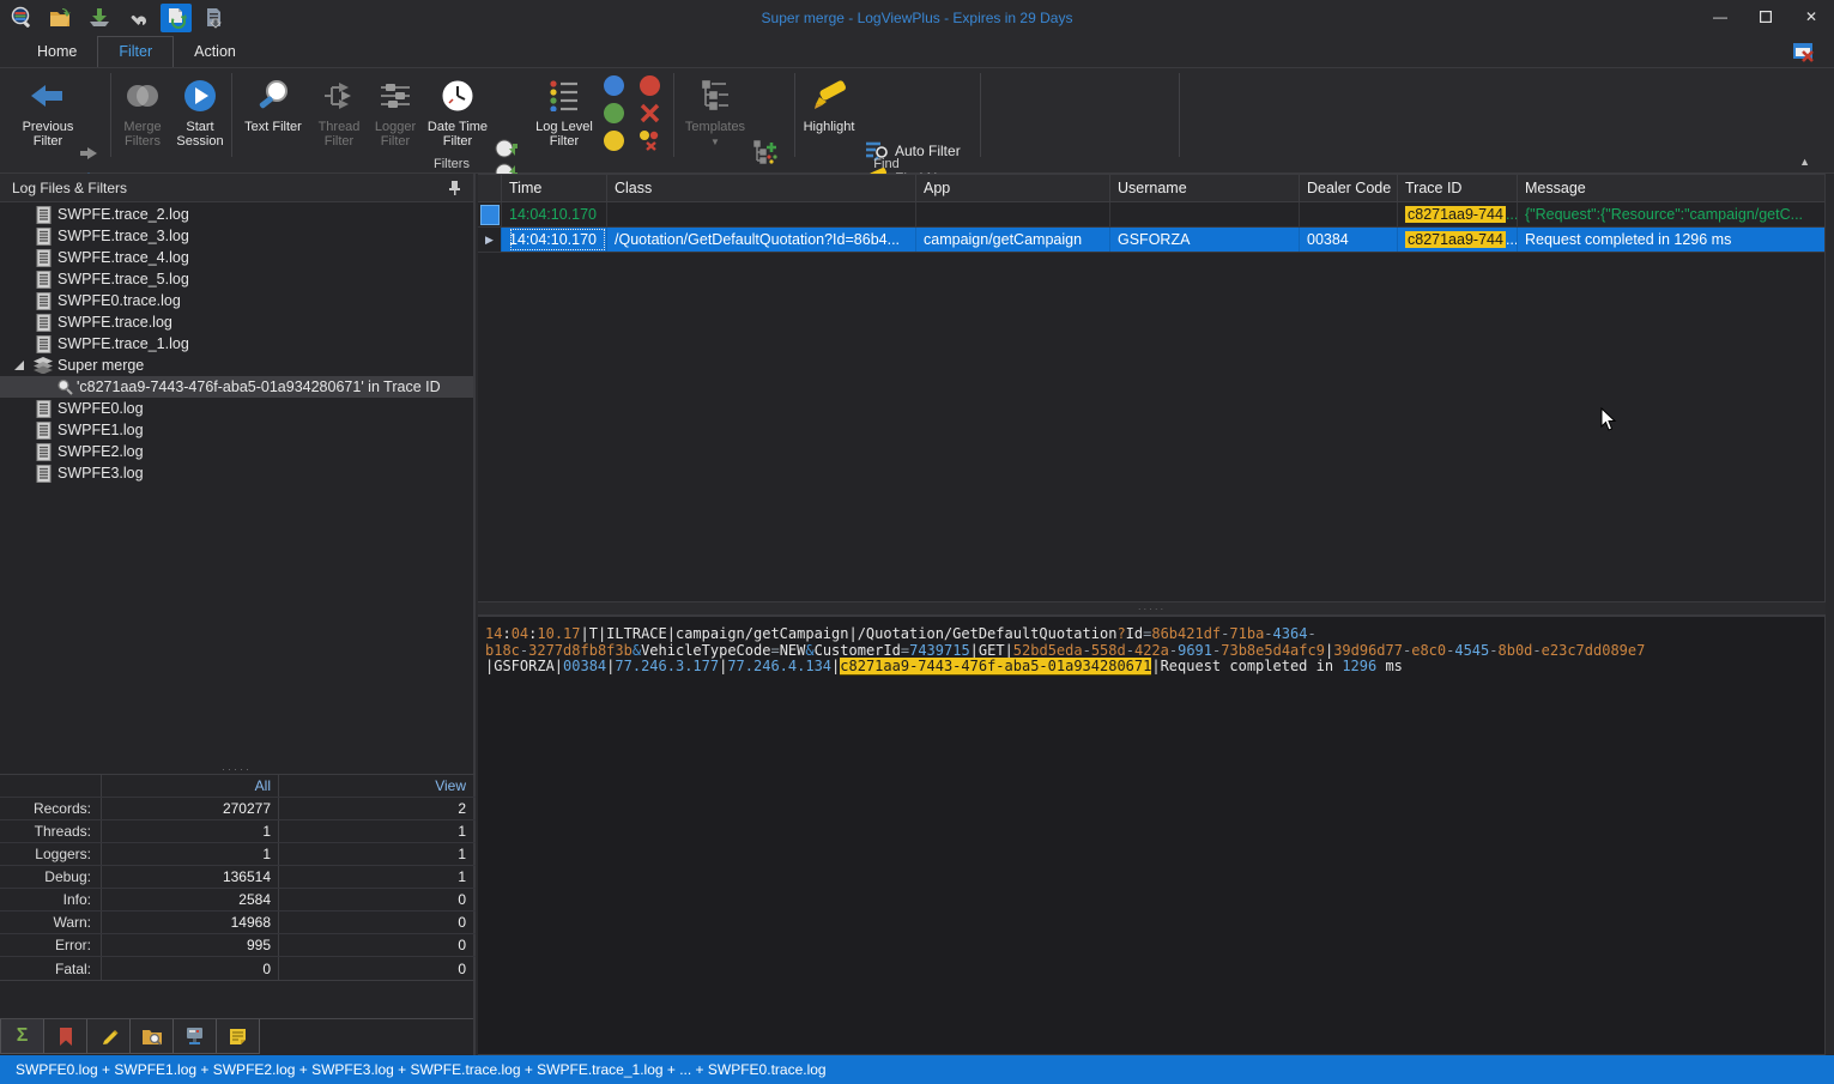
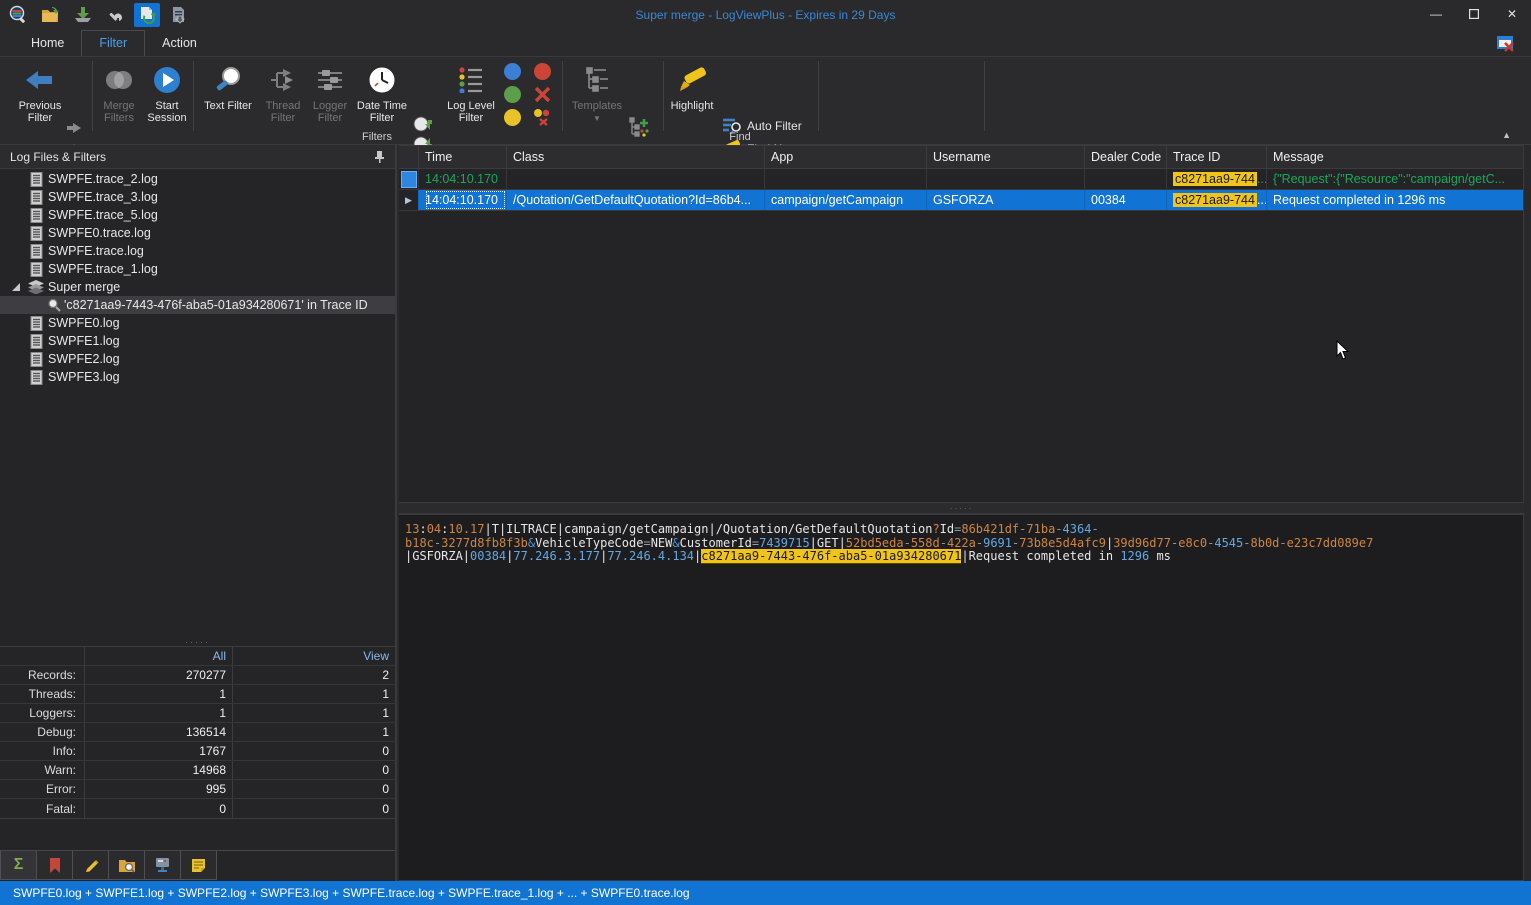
  Super merge - LogViewPlus - Expires in 29 Days
  —
  ✕
  Home
  Filter
  Action
  Previous Filter
  Merge Filters
  Start Session
  Text Filter
  Thread Filter
  Logger Filter
  Date Time Filter
  Log Level Filter
  Templates
  ▼
  Highlight
  Auto Filter
  Filters
  Find
  ▲
  Log Files & Filters
  SWPFE.trace_2.log
  SWPFE.trace_3.log
- SWPFE.trace_4.log
  SWPFE.trace_5.log
  SWPFE0.trace.log
  SWPFE.trace.log
  SWPFE.trace_1.log
  Super merge
  'c8271aa9-7443-476f-aba5-01a934280671' in Trace ID
  SWPFE0.log
  SWPFE1.log
  SWPFE2.log
  SWPFE3.log
  ·····
  All
  View
  Records:
  270277
  2
  Threads:
  1
  1
  Loggers:
  1
  1
  Debug:
  136514
  1
  Info:
- 2584
+ 1767
  0
  Warn:
  14968
  0
  Error:
  995
  0
  Fatal:
  0
  0
  Σ
  Time
  Class
  App
  Username
  Dealer Code
  Trace ID
  Message
  14:04:10.170
  c8271aa9-744
  ...
  {"Request":{"Resource":"campaign/getC...
  ▶
  14:04:10.170
  /Quotation/GetDefaultQuotation?Id=86b4...
  campaign/getCampaign
  GSFORZA
  00384
  c8271aa9-744
  ...
  Request completed in 1296 ms
  ·····
- 14:04:10.17|T|ILTRACE|campaign/getCampaign|/Quotation/GetDefaultQuotation?Id=86b421df-71ba-4364-
+ 13:04:10.17|T|ILTRACE|campaign/getCampaign|/Quotation/GetDefaultQuotation?Id=86b421df-71ba-4364-
  b18c-3277d8fb8f3b&VehicleTypeCode=NEW&CustomerId=7439715|GET|52bd5eda-558d-422a-9691-73b8e5d4afc9|39d96d77-e8c0-4545-8b0d-e23c7dd089e7
  |GSFORZA|00384|77.246.3.177|77.246.4.134|c8271aa9-7443-476f-aba5-01a934280671|Request completed in 1296 ms
  SWPFE0.log + SWPFE1.log + SWPFE2.log + SWPFE3.log + SWPFE.trace.log + SWPFE.trace_1.log + ... + SWPFE0.trace.log
